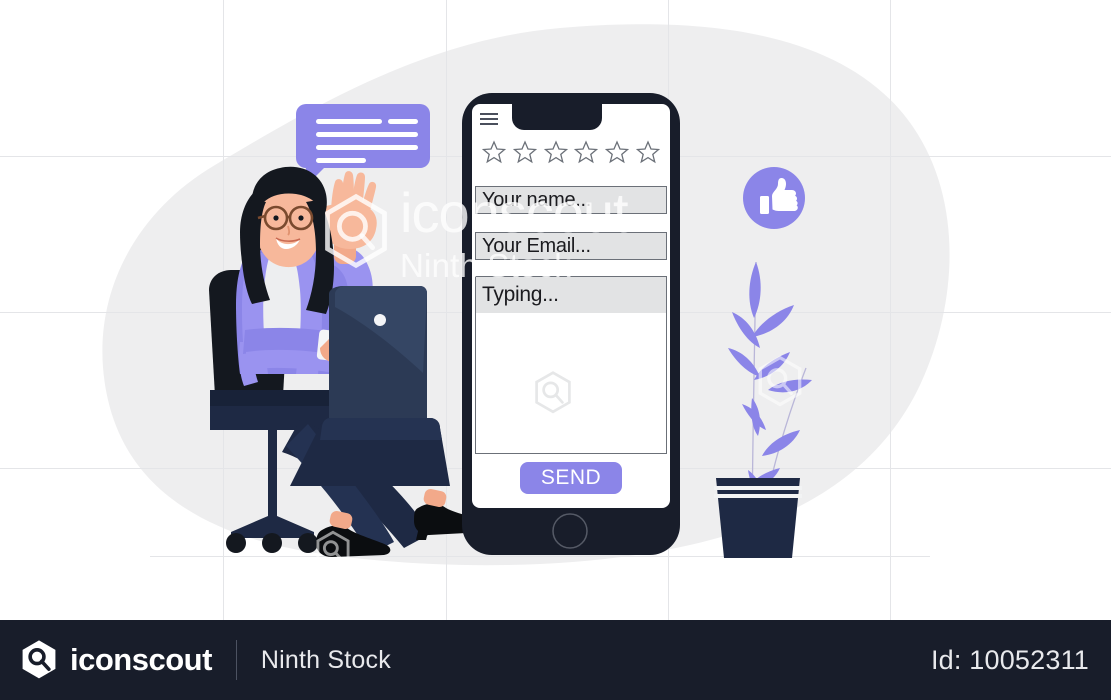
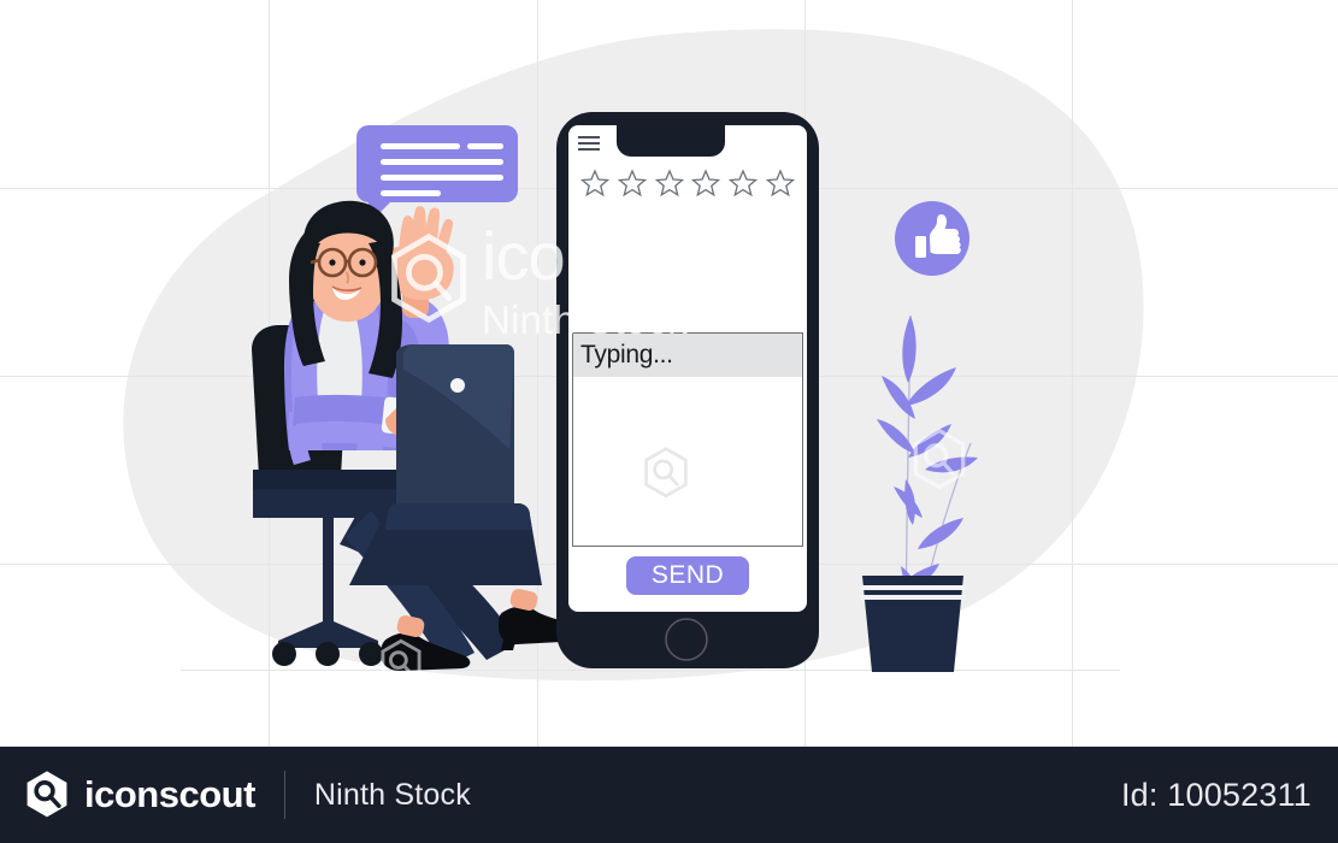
- Your name...
- Your Email...
  Typing...
  SEND
  iconscout
  Ninth Stock
  iconscout
  Ninth Stock
  Id: 10052311
